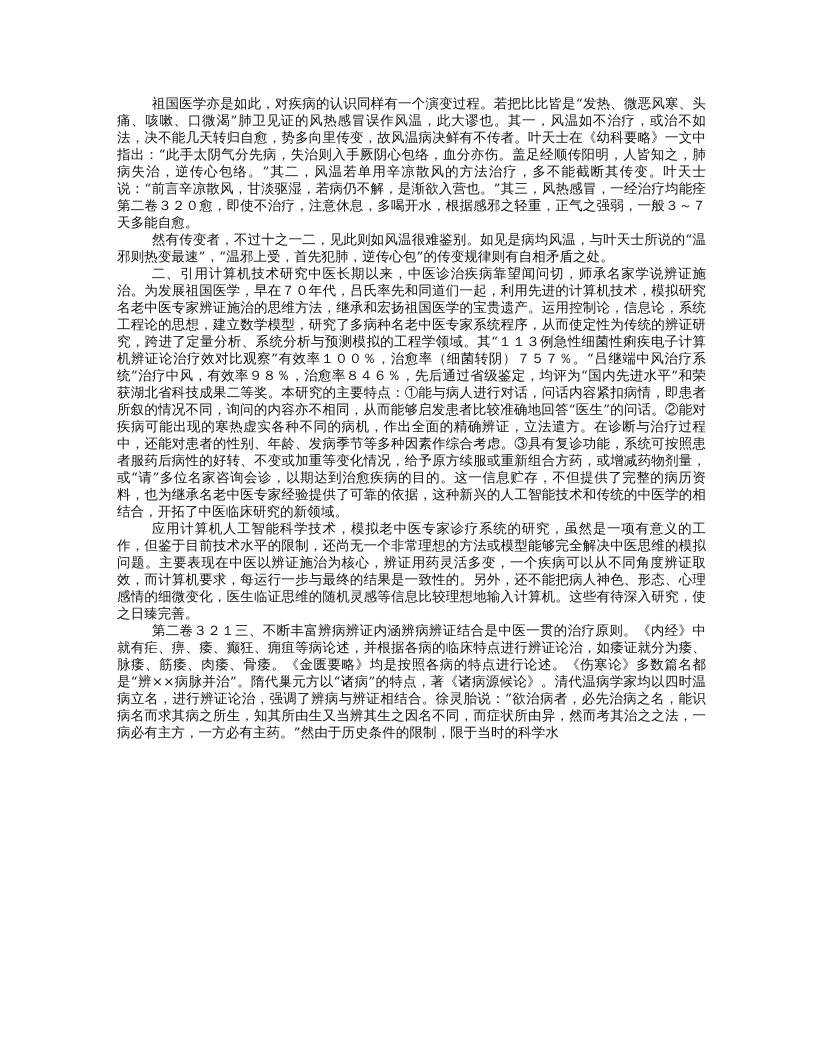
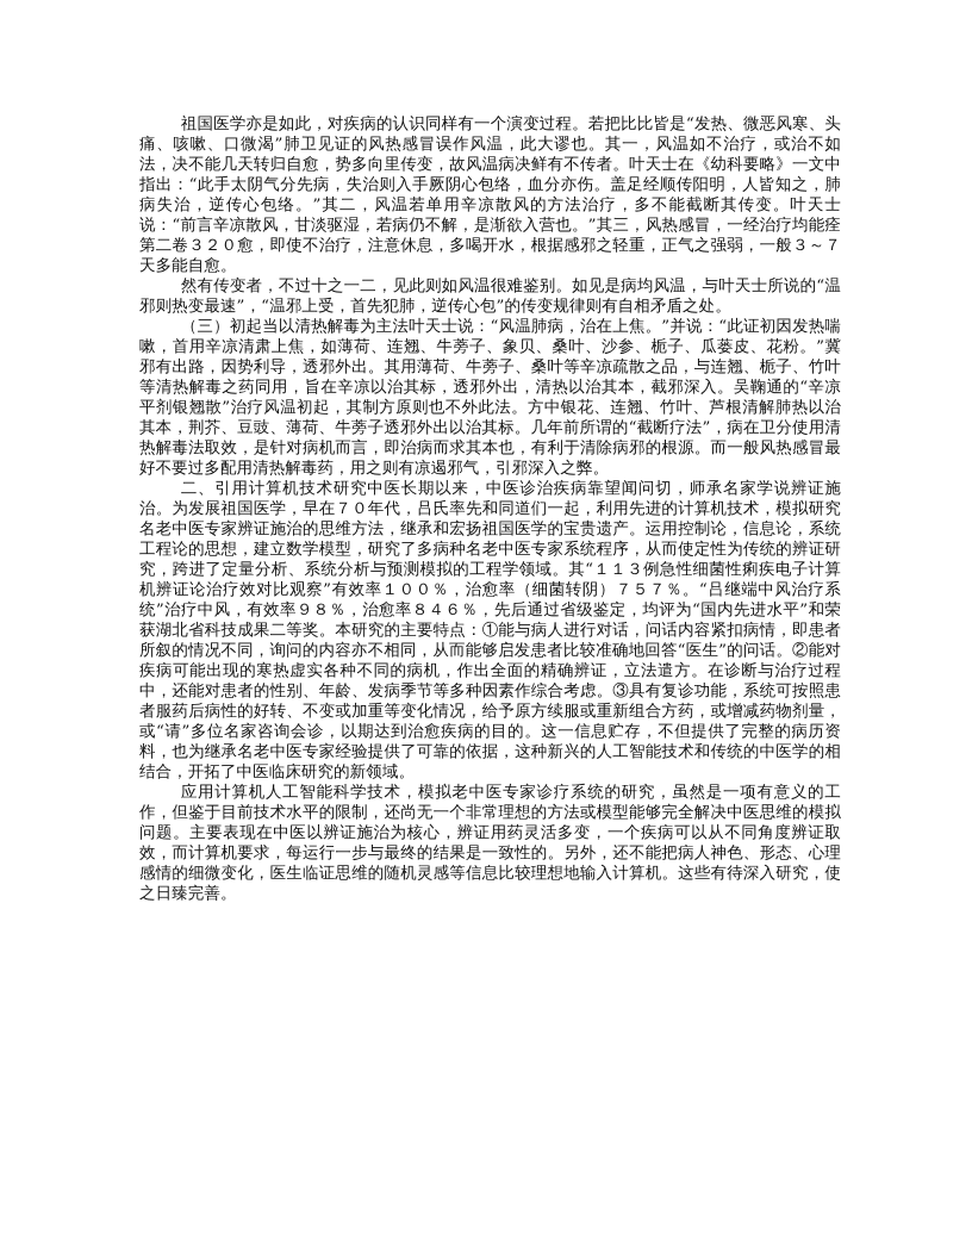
  祖国医学亦是如此，对疾病的认识同样有一个演变过程。若把比比皆是“发热、微恶风寒、头痛、咳嗽、口微渴”肺卫见证的风热感冒误作风温，此大谬也。其一，风温如不治疗，或治不如法，决不能几天转归自愈，势多向里传变，故风温病决鲜有不传者。叶天士在《幼科要略》一文中指出：“此手太阴气分先病，失治则入手厥阴心包络，血分亦伤。盖足经顺传阳明，人皆知之，肺病失治，逆传心包络。”其二，风温若单用辛凉散风的方法治疗，多不能截断其传变。叶天士说：“前言辛凉散风，甘淡驱湿，若病仍不解，是渐欲入营也。”其三，风热感冒，一经治疗均能痊第二卷３２０愈，即使不治疗，注意休息，多喝开水，根据感邪之轻重，正气之强弱，一般３～７天多能自愈。
  然有传变者，不过十之一二，见此则如风温很难鉴别。如见是病均风温，与叶天士所说的“温邪则热变最速”，“温邪上受，首先犯肺，逆传心包”的传变规律则有自相矛盾之处。
+ （三）初起当以清热解毒为主法叶天士说：“风温肺病，治在上焦。”并说：“此证初因发热喘嗽，首用辛凉清肃上焦，如薄荷、连翘、牛蒡子、象贝、桑叶、沙参、栀子、瓜蒌皮、花粉。”冀邪有出路，因势利导，透邪外出。其用薄荷、牛蒡子、桑叶等辛凉疏散之品，与连翘、栀子、竹叶等清热解毒之药同用，旨在辛凉以治其标，透邪外出，清热以治其本，截邪深入。吴鞠通的“辛凉平剂银翘散”治疗风温初起，其制方原则也不外此法。方中银花、连翘、竹叶、芦根清解肺热以治其本，荆芥、豆豉、薄荷、牛蒡子透邪外出以治其标。几年前所谓的“截断疗法”，病在卫分使用清热解毒法取效，是针对病机而言，即治病而求其本也，有利于清除病邪的根源。而一般风热感冒最好不要过多配用清热解毒药，用之则有凉遏邪气，引邪深入之弊。
  二、引用计算机技术研究中医长期以来，中医诊治疾病靠望闻问切，师承名家学说辨证施治。为发展祖国医学，早在７０年代，吕氏率先和同道们一起，利用先进的计算机技术，模拟研究名老中医专家辨证施治的思维方法，继承和宏扬祖国医学的宝贵遗产。运用控制论，信息论，系统工程论的思想，建立数学模型，研究了多病种名老中医专家系统程序，从而使定性为传统的辨证研究，跨进了定量分析、系统分析与预测模拟的工程学领域。其“１１３例急性细菌性痢疾电子计算机辨证论治疗效对比观察”有效率１００％，治愈率（细菌转阴）７５７％。“吕继端中风治疗系统”治疗中风，有效率９８％，治愈率８４６％，先后通过省级鉴定，均评为“国内先进水平”和荣获湖北省科技成果二等奖。本研究的主要特点：①能与病人进行对话，问话内容紧扣病情，即患者所叙的情况不同，询问的内容亦不相同，从而能够启发患者比较准确地回答“医生”的问话。②能对疾病可能出现的寒热虚实各种不同的病机，作出全面的精确辨证，立法遣方。在诊断与治疗过程中，还能对患者的性别、年龄、发病季节等多种因素作综合考虑。③具有复诊功能，系统可按照患者服药后病性的好转、不变或加重等变化情况，给予原方续服或重新组合方药，或增减药物剂量，或“请”多位名家咨询会诊，以期达到治愈疾病的目的。这一信息贮存，不但提供了完整的病历资料，也为继承名老中医专家经验提供了可靠的依据，这种新兴的人工智能技术和传统的中医学的相结合，开拓了中医临床研究的新领域。
  应用计算机人工智能科学技术，模拟老中医专家诊疗系统的研究，虽然是一项有意义的工作，但鉴于目前技术水平的限制，还尚无一个非常理想的方法或模型能够完全解决中医思维的模拟问题。主要表现在中医以辨证施治为核心，辨证用药灵活多变，一个疾病可以从不同角度辨证取效，而计算机要求，每运行一步与最终的结果是一致性的。另外，还不能把病人神色、形态、心理感情的细微变化，医生临证思维的随机灵感等信息比较理想地输入计算机。这些有待深入研究，使之日臻完善。
- 第二卷３２１三、不断丰富辨病辨证内涵辨病辨证结合是中医一贯的治疗原则。《内经》中就有疟、痹、痿、癫狂、痈疽等病论述，并根据各病的临床特点进行辨证论治，如痿证就分为痿、脉痿、筋痿、肉痿、骨痿。《金匮要略》均是按照各病的特点进行论述。《伤寒论》多数篇名都是“辨××病脉并治”。隋代巢元方以“诸病”的特点，著《诸病源候论》。清代温病学家均以四时温病立名，进行辨证论治，强调了辨病与辨证相结合。徐灵胎说：“欲治病者，必先治病之名，能识病名而求其病之所生，知其所由生又当辨其生之因名不同，而症状所由异，然而考其治之之法，一病必有主方，一方必有主药。”然由于历史条件的限制，限于当时的科学水
